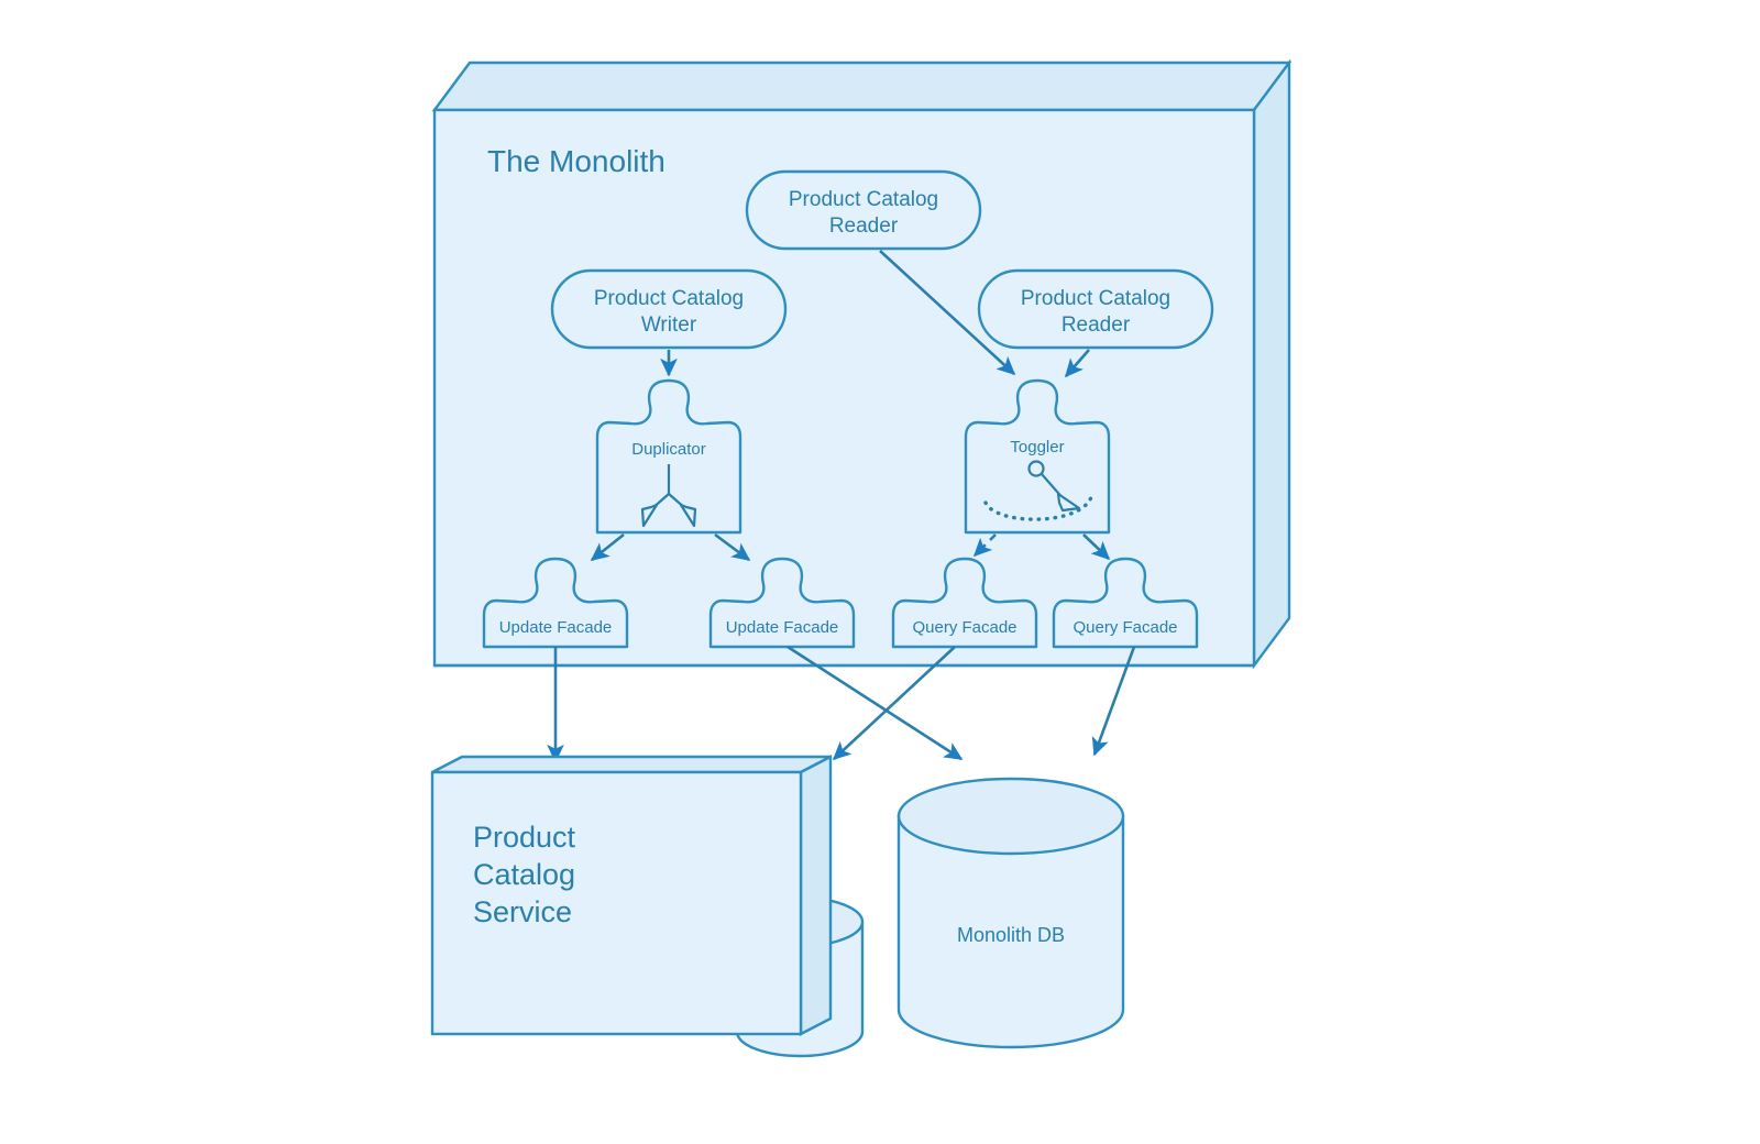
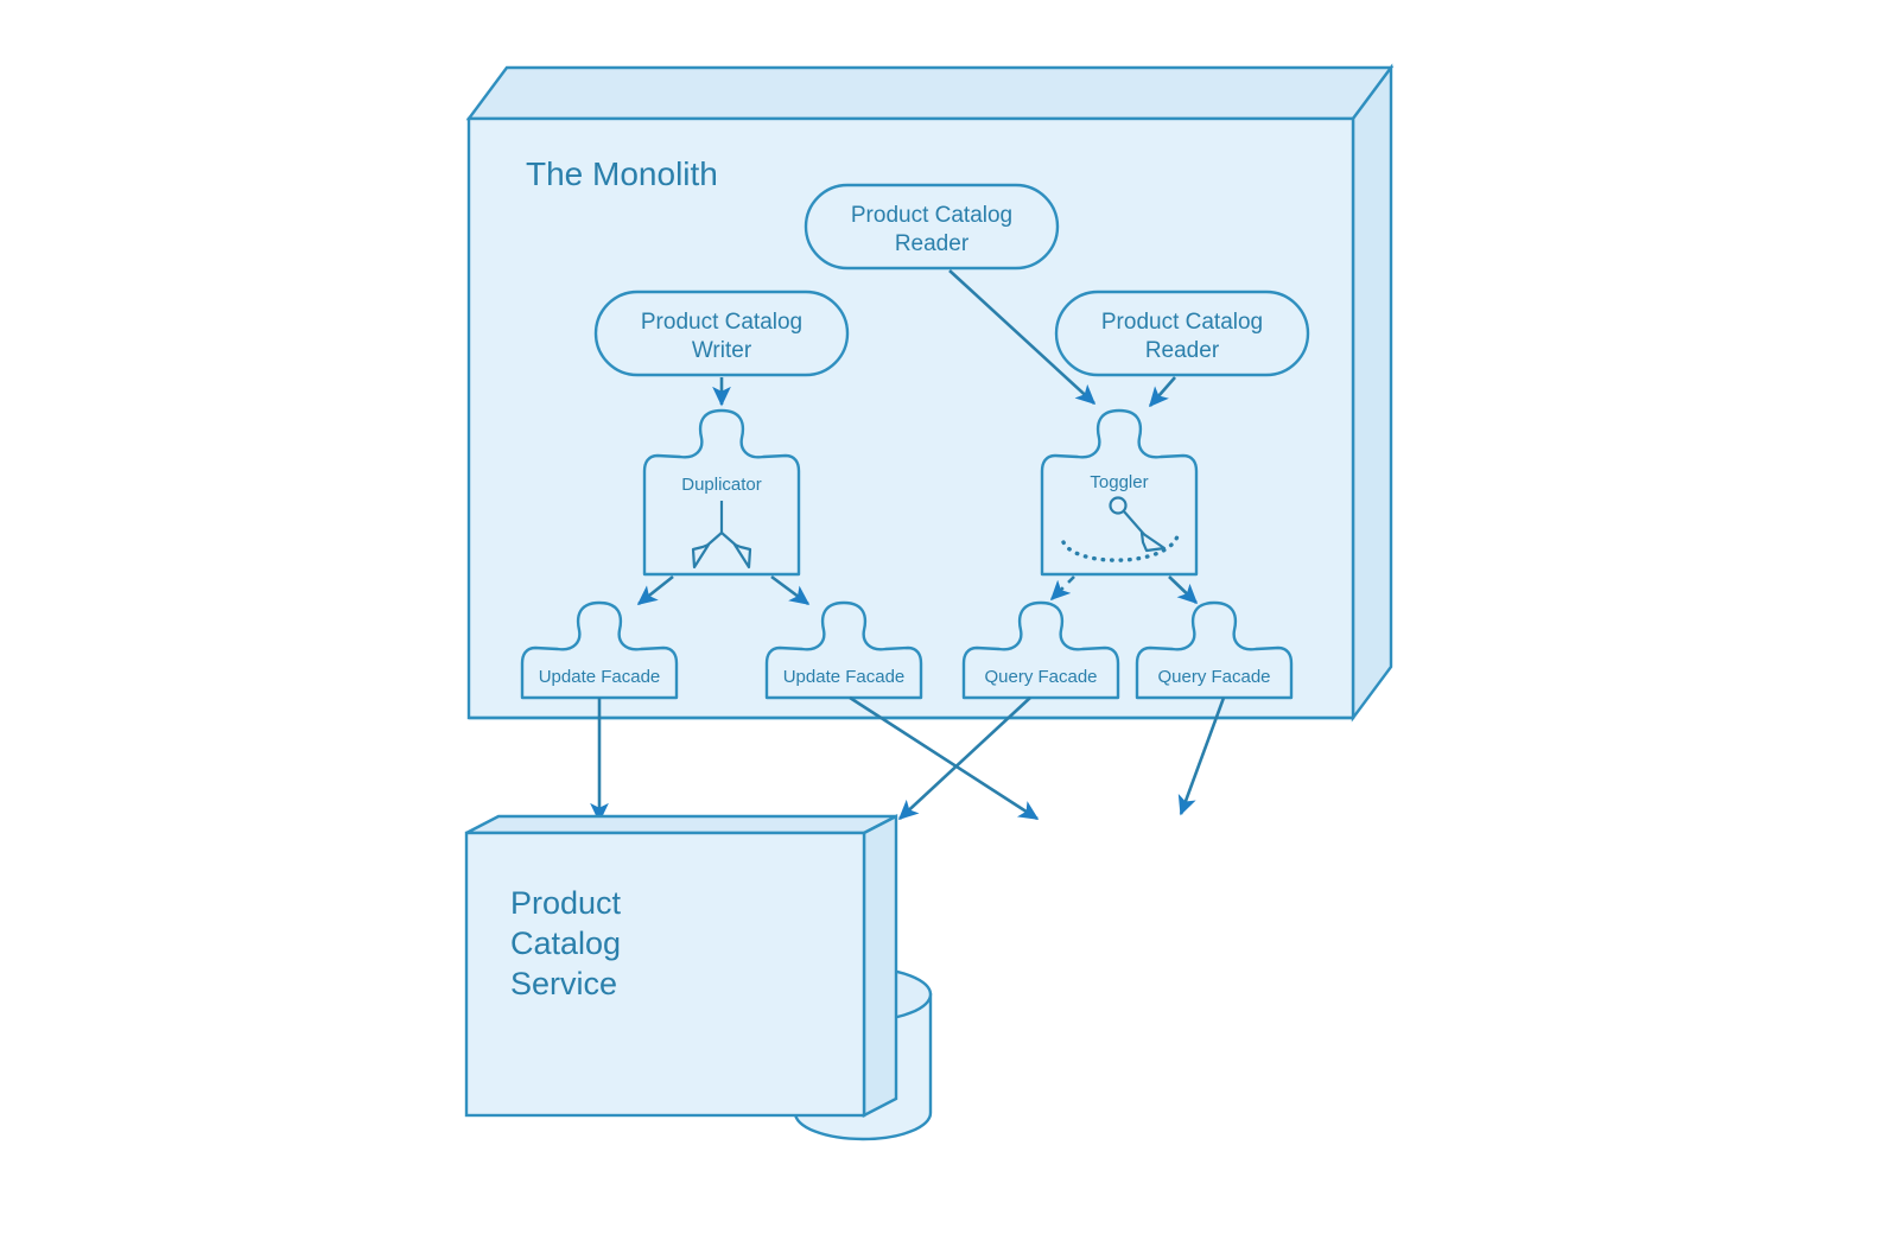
  The Monolith
  Product Catalog
  Reader
  Product Catalog
  Writer
  Product Catalog
  Reader
  Duplicator
  Toggler
  Update Facade
  Update Facade
  Query Facade
  Query Facade
  Product
  Catalog
  Service
- Monolith DB
